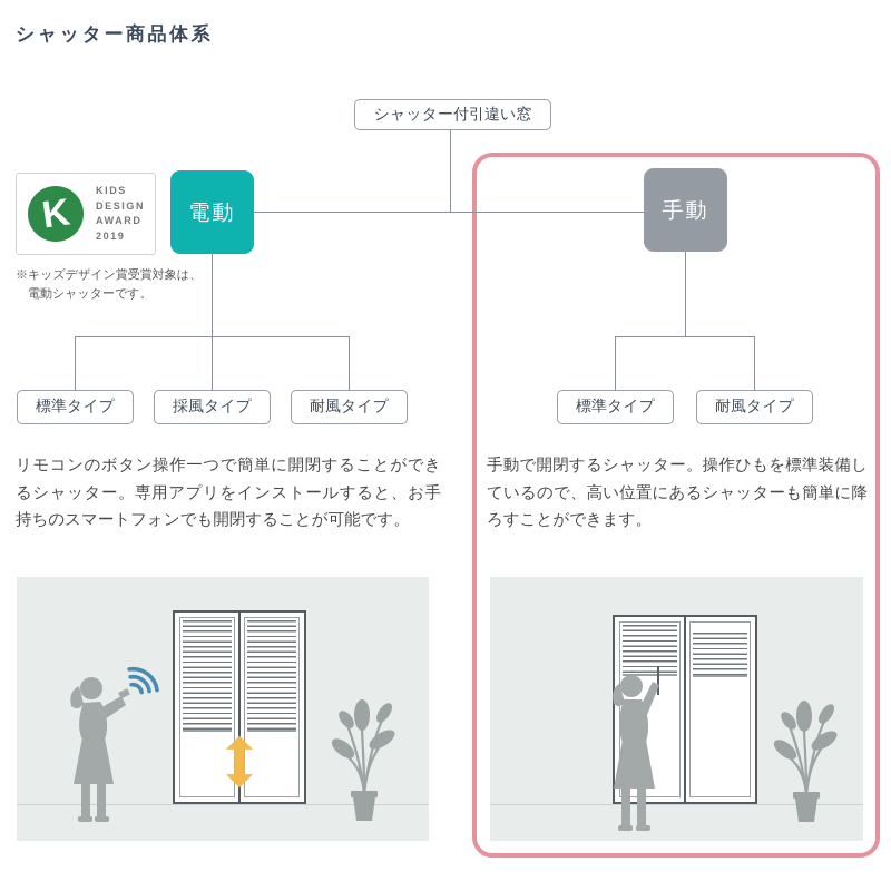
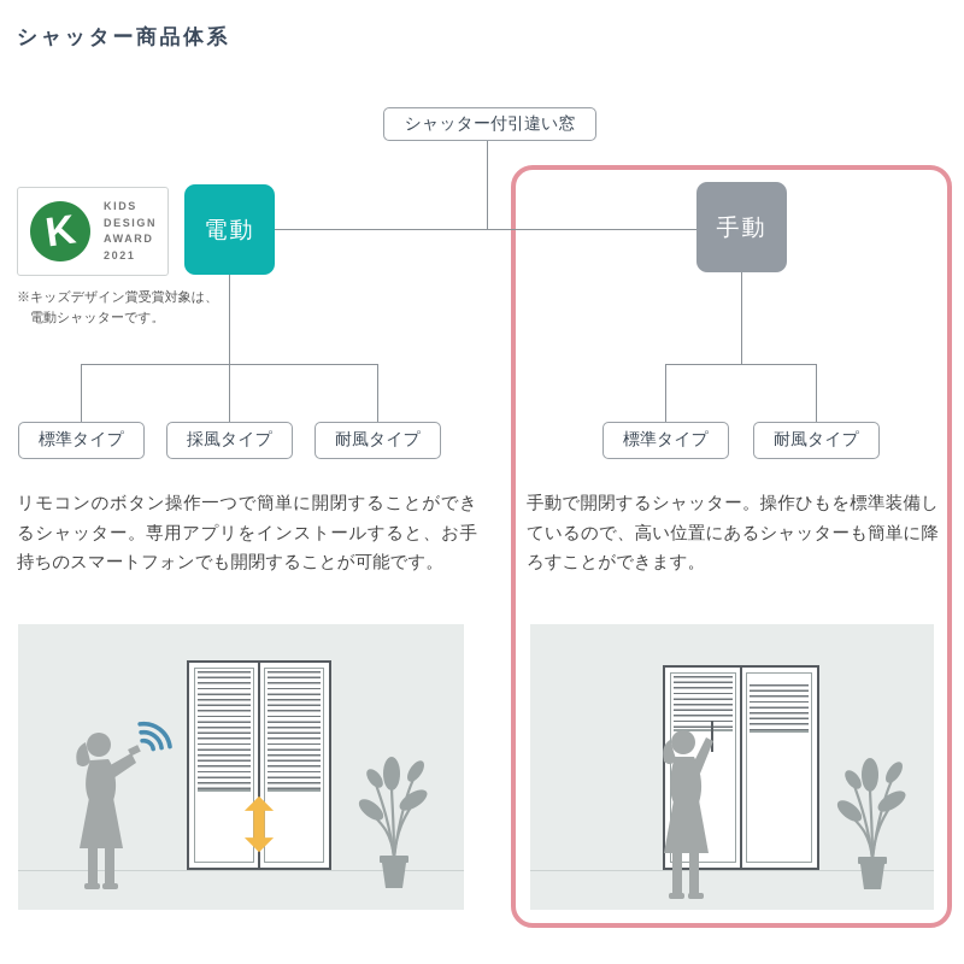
  シャッター商品体系
  シャッター付引違い窓
  電動
  手動
  標準タイプ
  採風タイプ
  耐風タイプ
  標準タイプ
  耐風タイプ
  KIDS
  DESIGN
  AWARD
- 2019
+ 2021
  ※キッズデザイン賞受賞対象は、
  電動シャッターです。
  リモコンのボタン操作一つで簡単に開閉することができるシャッター。専用アプリをインストールすると、お手持ちのスマートフォンでも開閉することが可能です。
  手動で開閉するシャッター。操作ひもを標準装備しているので、高い位置にあるシャッターも簡単に降ろすことができます。
